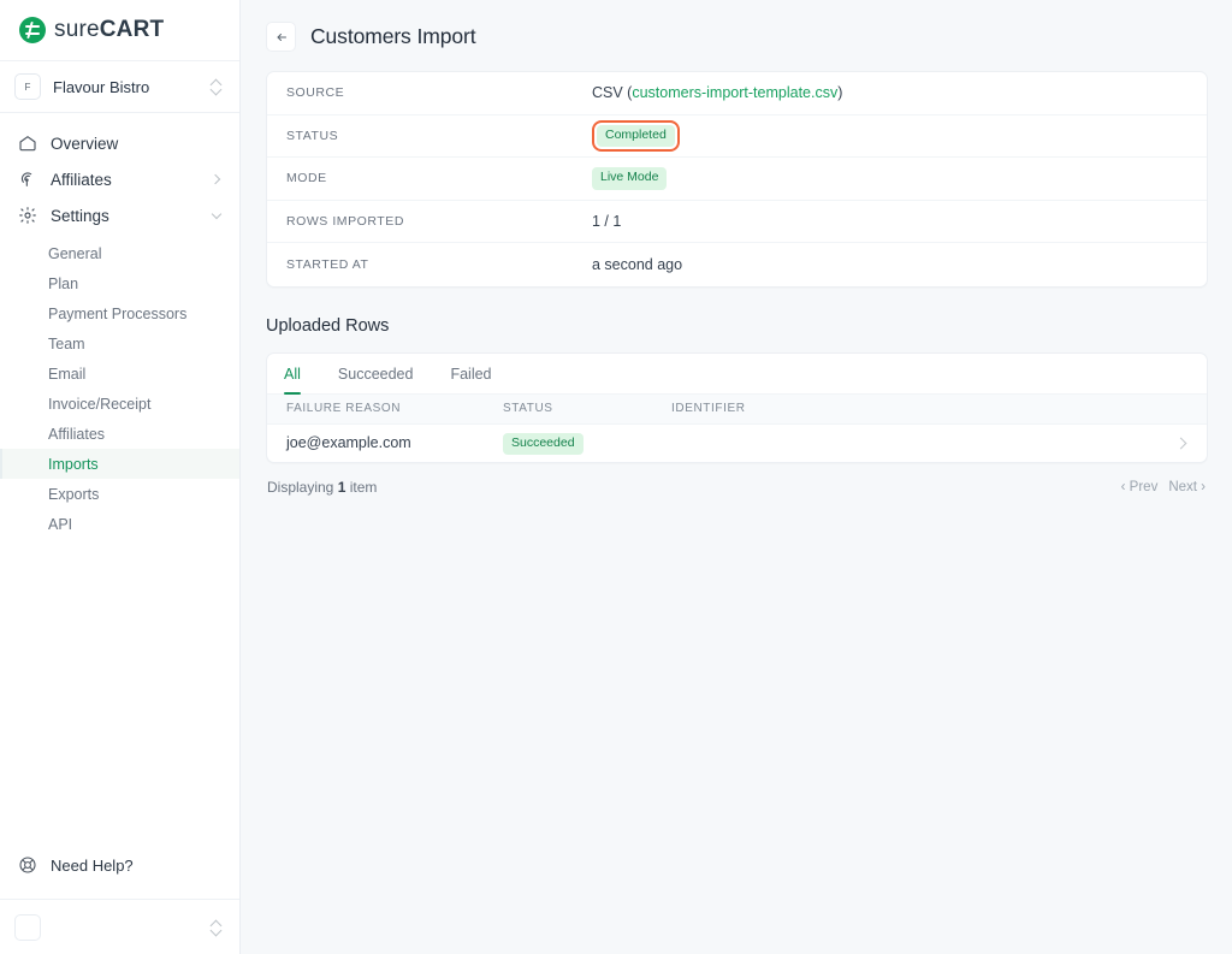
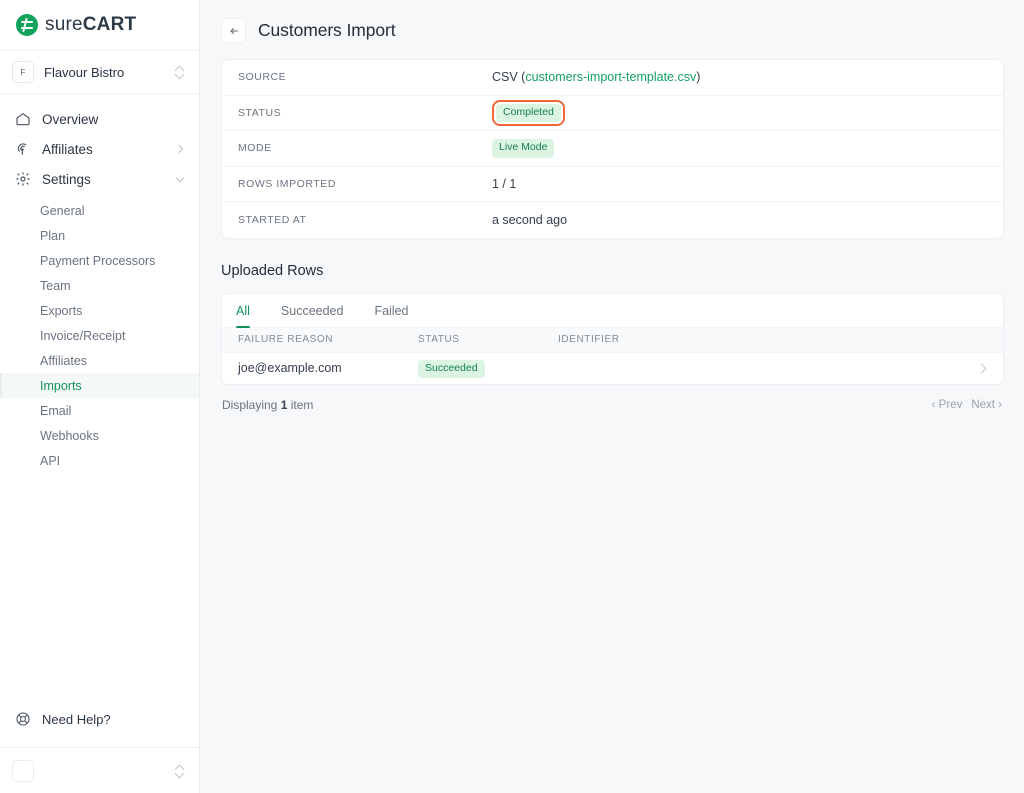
  sure
  CART
  F
  Flavour Bistro
  Overview
  Affiliates
  Settings
  General
  Plan
  Payment Processors
  Team
- Email
+ Exports
  Invoice/Receipt
  Affiliates
  Imports
- Exports
+ Email
+ Webhooks
  API
  Need Help?
  Customers Import
  SOURCE
  CSV (
  customers-import-template.csv
  )
  STATUS
  Completed
  MODE
  Live Mode
  ROWS IMPORTED
  1 / 1
  STARTED AT
  a second ago
  Uploaded Rows
  All
  Succeeded
  Failed
  FAILURE REASON
  STATUS
  IDENTIFIER
  joe@example.com
  Succeeded
  Displaying 1 item
  ‹ Prev
  Next ›
